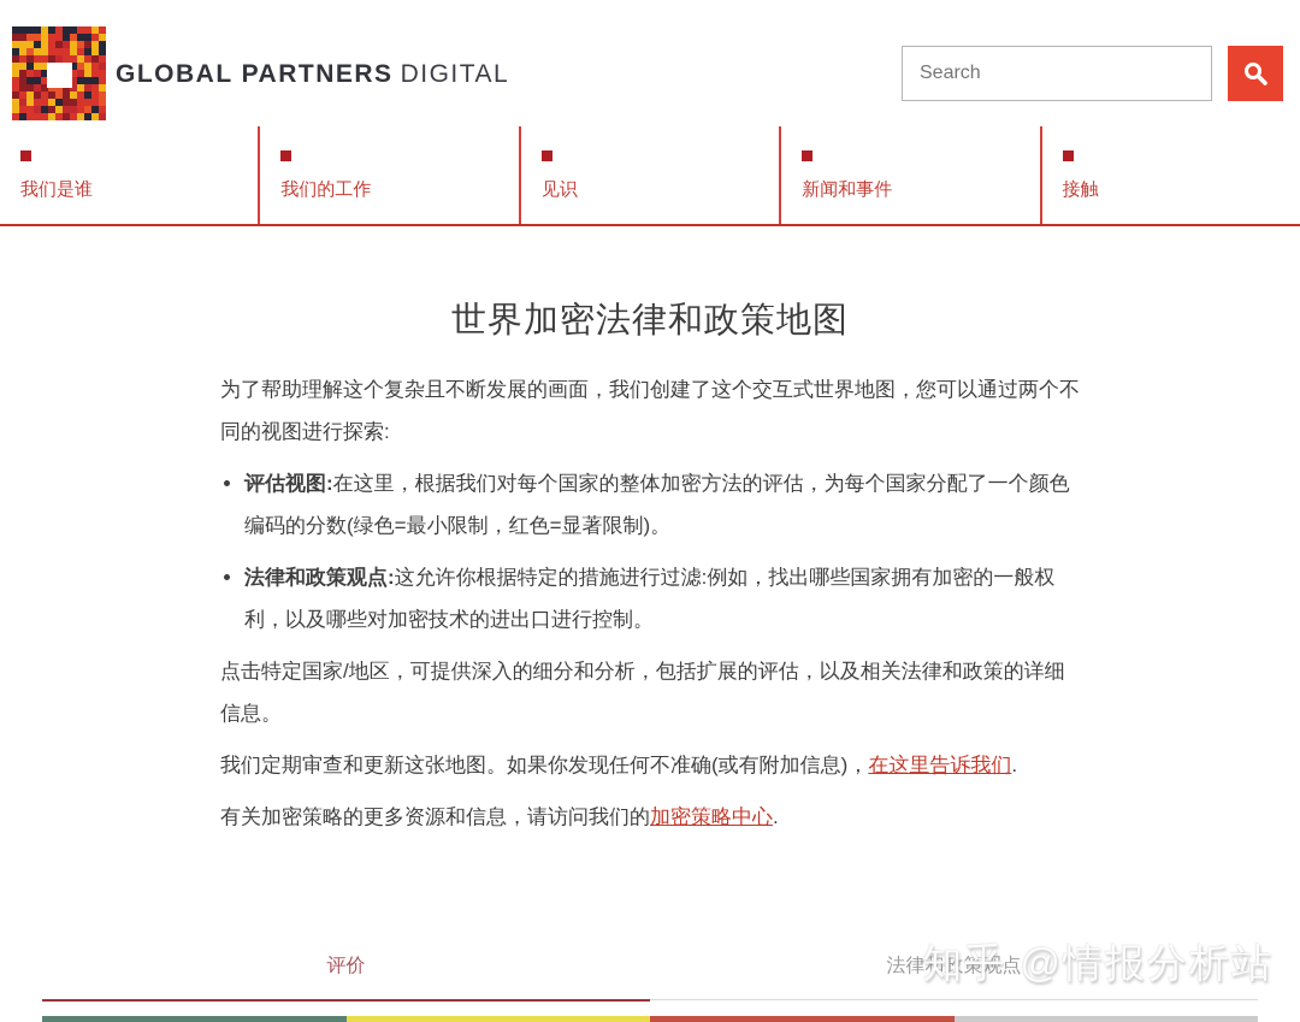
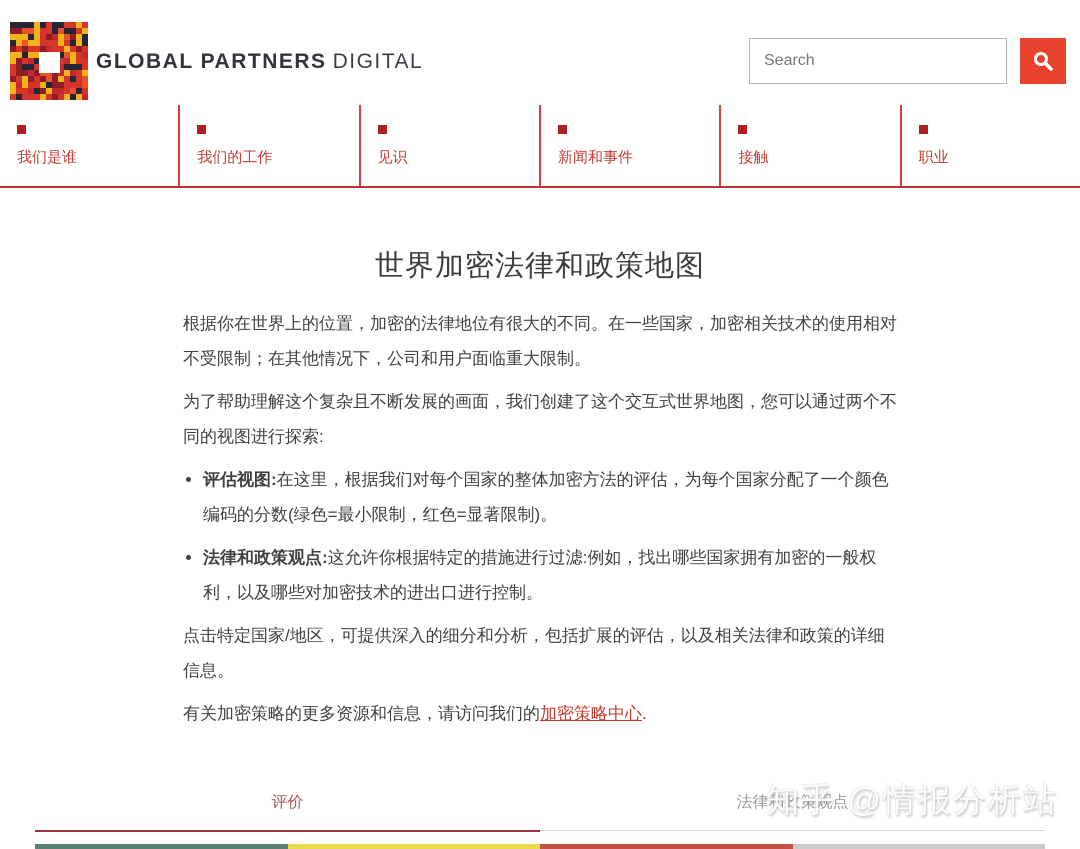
  GLOBAL PARTNERS DIGITAL
  Search
  我们是谁
  我们的工作
  见识
  新闻和事件
  接触
+ 职业
  世界加密法律和政策地图
+ 根据你在世界上的位置，加密的法律地位有很大的不同。在一些国家，加密相关技术的使用相对不受限制；在其他情况下，公司和用户面临重大限制。
  为了帮助理解这个复杂且不断发展的画面，我们创建了这个交互式世界地图，您可以通过两个不同的视图进行探索:
  评估视图:在这里，根据我们对每个国家的整体加密方法的评估，为每个国家分配了一个颜色编码的分数(绿色=最小限制，红色=显著限制)。
  法律和政策观点:这允许你根据特定的措施进行过滤:例如，找出哪些国家拥有加密的一般权利，以及哪些对加密技术的进出口进行控制。
  点击特定国家/地区，可提供深入的细分和分析，包括扩展的评估，以及相关法律和政策的详细信息。
- 我们定期审查和更新这张地图。如果你发现任何不准确(或有附加信息)，在这里告诉我们.
  有关加密策略的更多资源和信息，请访问我们的加密策略中心.
  评价
  法律和政策观点
  知乎 @情报分析站
